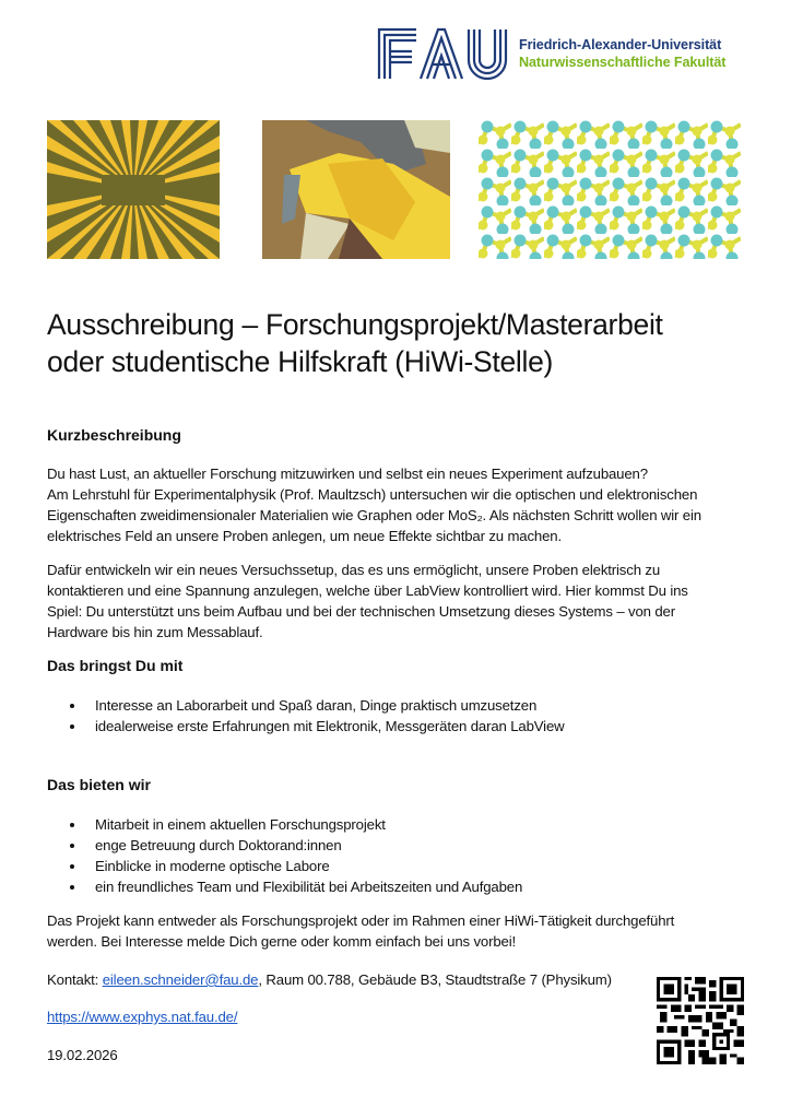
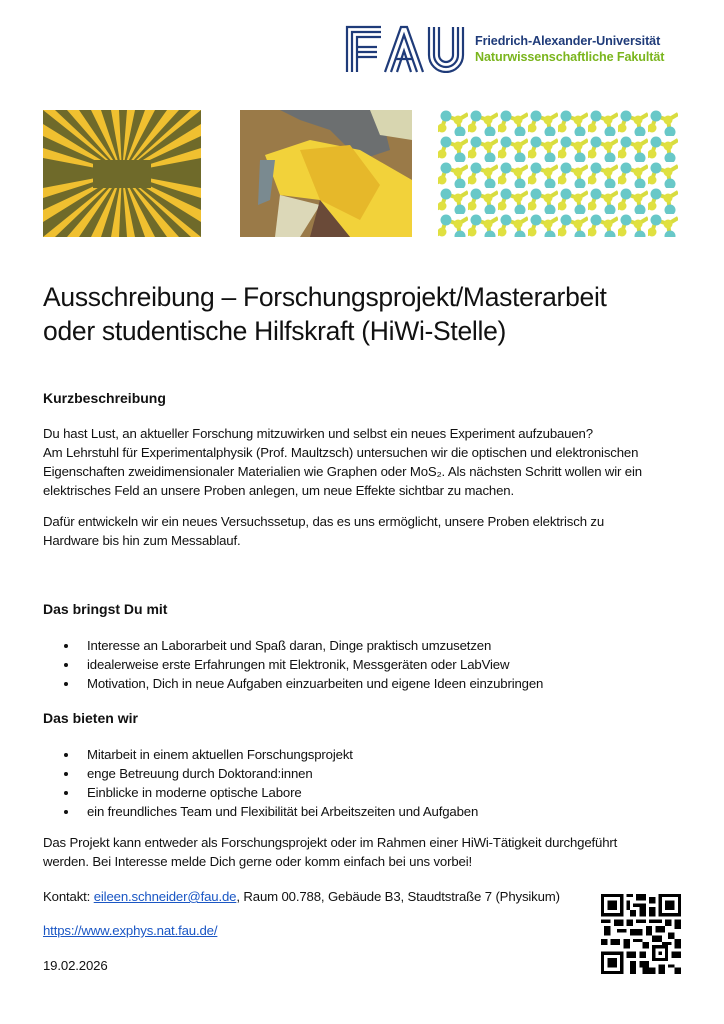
  Friedrich-Alexander-Universität
  Naturwissenschaftliche Fakultät
  Ausschreibung – Forschungsprojekt/Masterarbeit
  oder studentische Hilfskraft (HiWi-Stelle)
  Kurzbeschreibung
  Du hast Lust, an aktueller Forschung mitzuwirken und selbst ein neues Experiment aufzubauen?
  Am Lehrstuhl für Experimentalphysik (Prof. Maultzsch) untersuchen wir die optischen und elektronischen
  Eigenschaften zweidimensionaler Materialien wie Graphen oder MoS₂. Als nächsten Schritt wollen wir ein
  elektrisches Feld an unsere Proben anlegen, um neue Effekte sichtbar zu machen.
  Dafür entwickeln wir ein neues Versuchssetup, das es uns ermöglicht, unsere Proben elektrisch zu
- kontaktieren und eine Spannung anzulegen, welche über LabView kontrolliert wird. Hier kommst Du ins
- Spiel: Du unterstützt uns beim Aufbau und bei der technischen Umsetzung dieses Systems – von der
  Hardware bis hin zum Messablauf.
  Das bringst Du mit
  Interesse an Laborarbeit und Spaß daran, Dinge praktisch umzusetzen
- idealerweise erste Erfahrungen mit Elektronik, Messgeräten daran LabView
+ idealerweise erste Erfahrungen mit Elektronik, Messgeräten oder LabView
+ Motivation, Dich in neue Aufgaben einzuarbeiten und eigene Ideen einzubringen
  Das bieten wir
  Mitarbeit in einem aktuellen Forschungsprojekt
  enge Betreuung durch Doktorand:innen
  Einblicke in moderne optische Labore
  ein freundliches Team und Flexibilität bei Arbeitszeiten und Aufgaben
  Das Projekt kann entweder als Forschungsprojekt oder im Rahmen einer HiWi-Tätigkeit durchgeführt
  werden. Bei Interesse melde Dich gerne oder komm einfach bei uns vorbei!
  Kontakt: eileen.schneider@fau.de, Raum 00.788, Gebäude B3, Staudtstraße 7 (Physikum)
  https://www.exphys.nat.fau.de/
  19.02.2026
